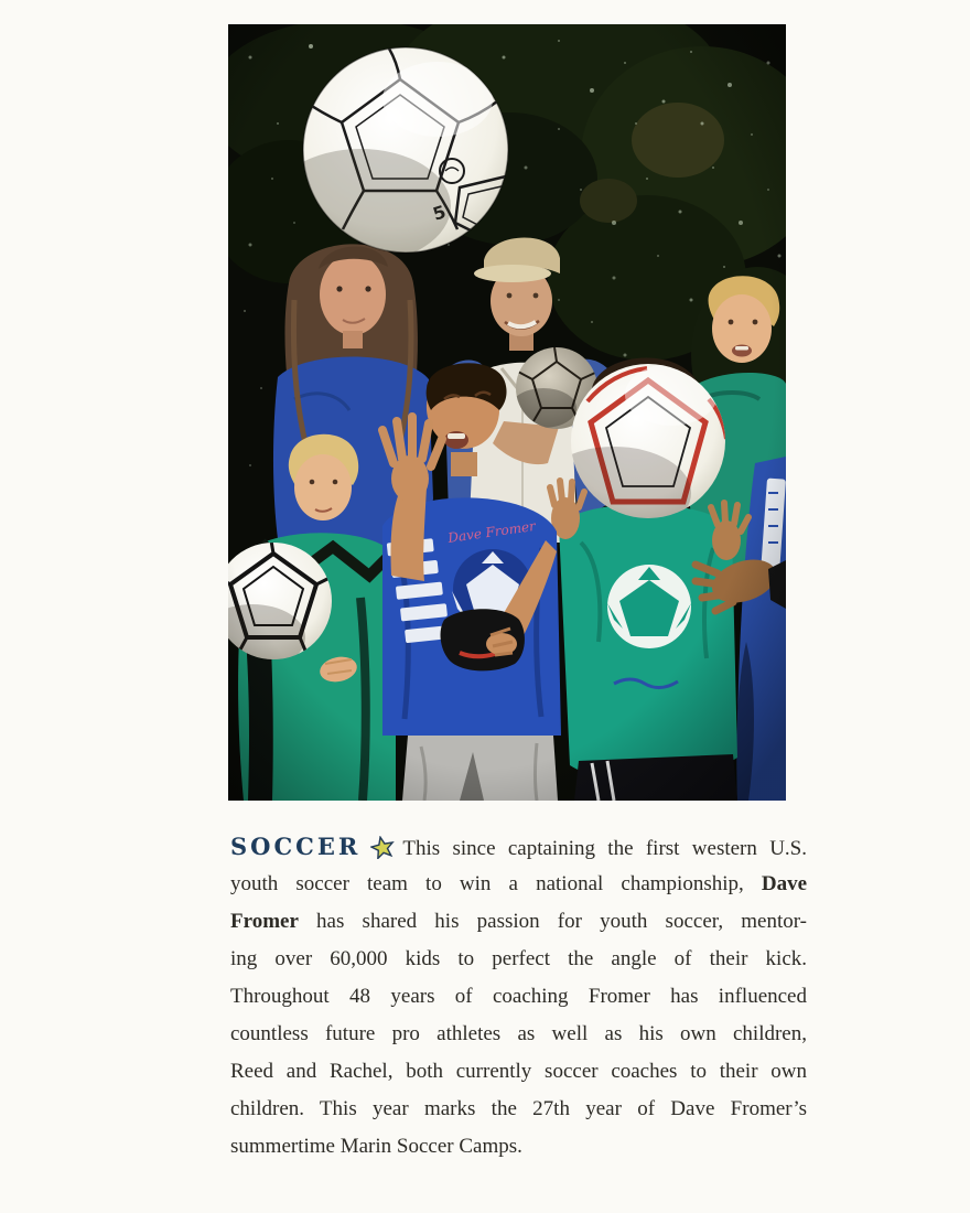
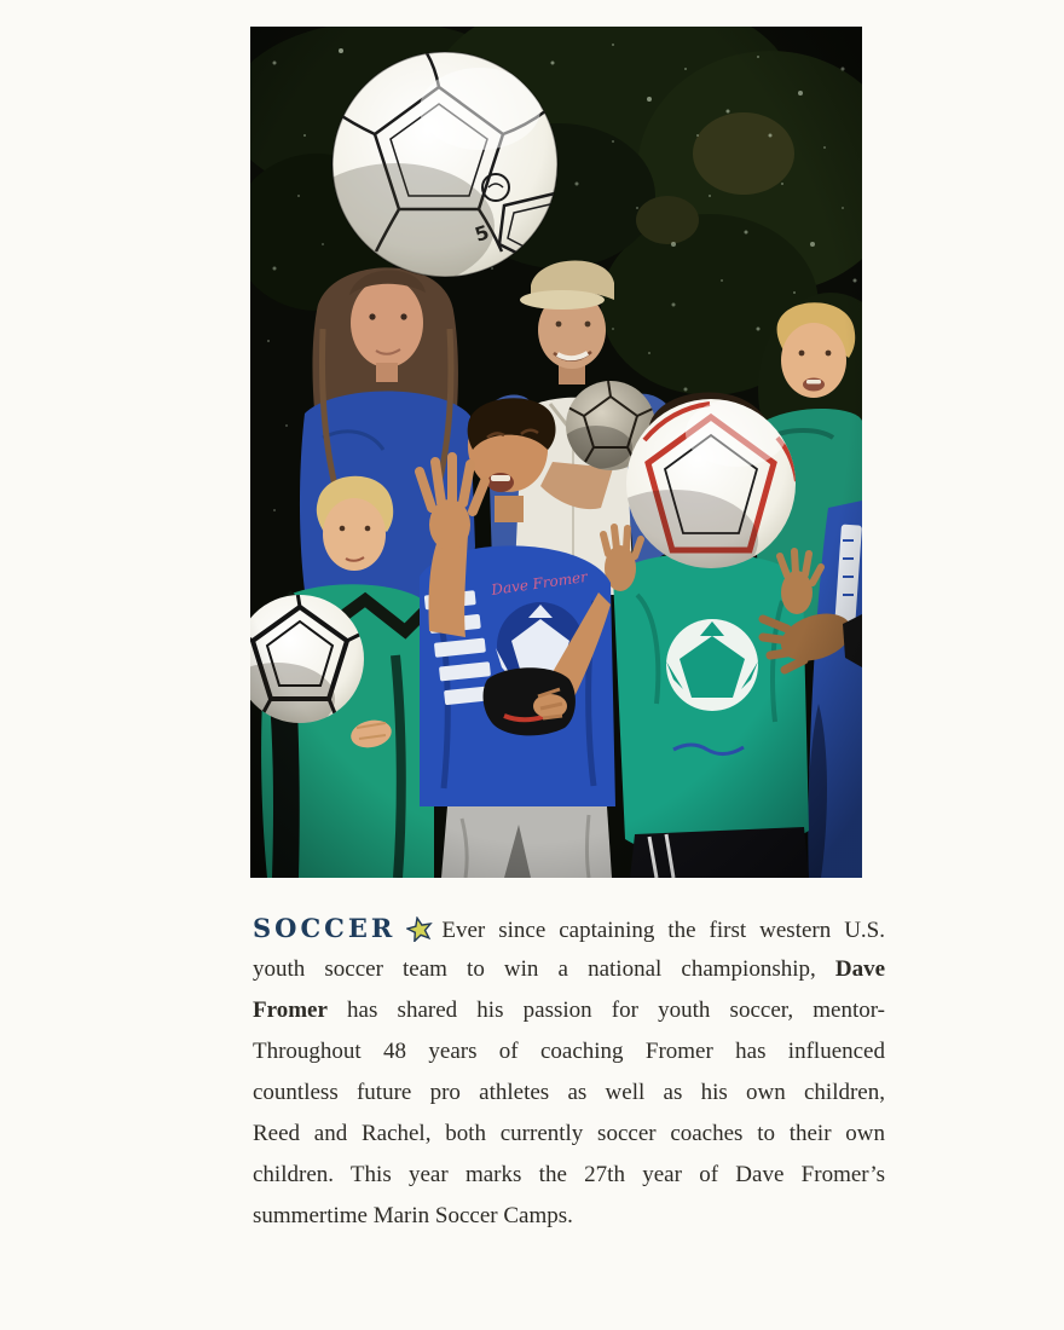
- SOCCER This since captaining the first western U.S.
+ SOCCER Ever since captaining the first western U.S.
  youth soccer team to win a national championship, Dave
  Fromer has shared his passion for youth soccer, mentor-
- ing over 60,000 kids to perfect the angle of their kick.
  Throughout 48 years of coaching Fromer has influenced
  countless future pro athletes as well as his own children,
  Reed and Rachel, both currently soccer coaches to their own
  children. This year marks the 27th year of Dave Fromer’s
  summertime Marin Soccer Camps.
